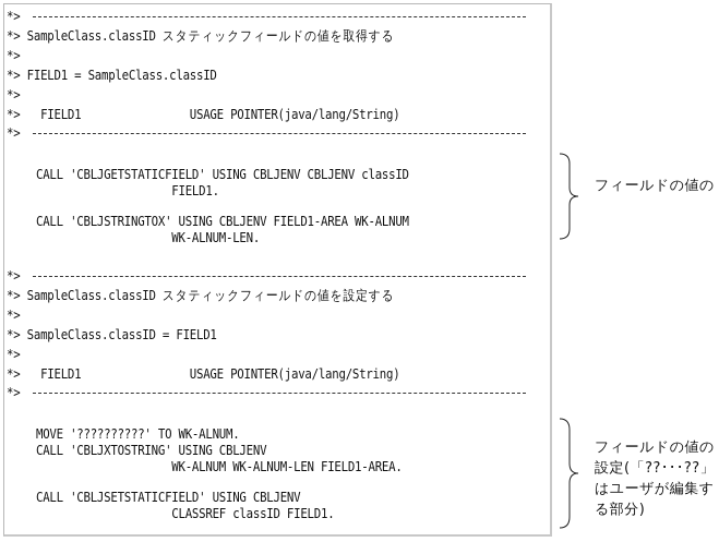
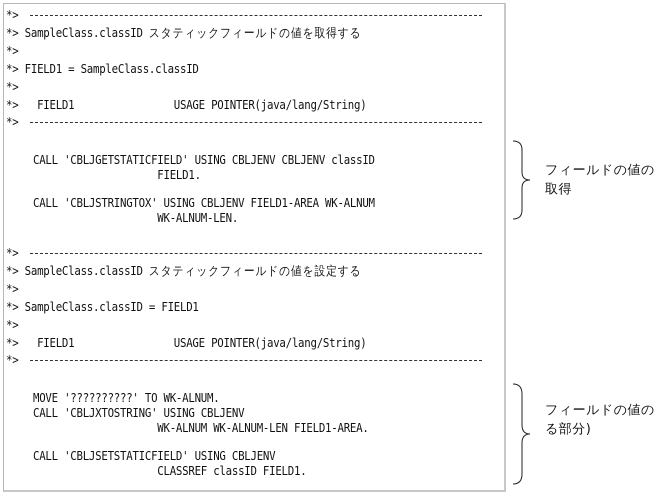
  *>
  *> SampleClass.classID スタティックフィールドの値を取得する
  *>
  *> FIELD1 = SampleClass.classID
  *>
  *> FIELD1 USAGE POINTER(java/lang/String)
  *>
  CALL 'CBLJGETSTATICFIELD' USING CBLJENV CBLJENV classID
  FIELD1.
  CALL 'CBLJSTRINGTOX' USING CBLJENV FIELD1-AREA WK-ALNUM
  WK-ALNUM-LEN.
  *>
  *> SampleClass.classID スタティックフィールドの値を設定する
  *>
  *> SampleClass.classID = FIELD1
  *>
  *> FIELD1 USAGE POINTER(java/lang/String)
  *>
  MOVE '??????????' TO WK-ALNUM.
  CALL 'CBLJXTOSTRING' USING CBLJENV
  WK-ALNUM WK-ALNUM-LEN FIELD1-AREA.
  CALL 'CBLJSETSTATICFIELD' USING CBLJENV
  CLASSREF classID FIELD1.
  フィールドの値の
+ 取得
  フィールドの値の
- 設定(「??･･･??」
- はユーザが編集す
  る部分)
